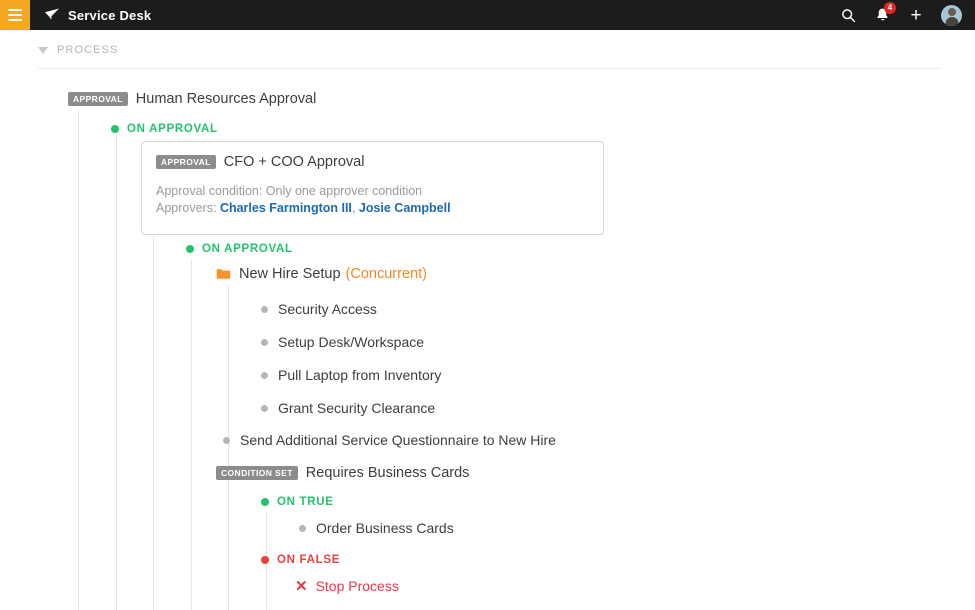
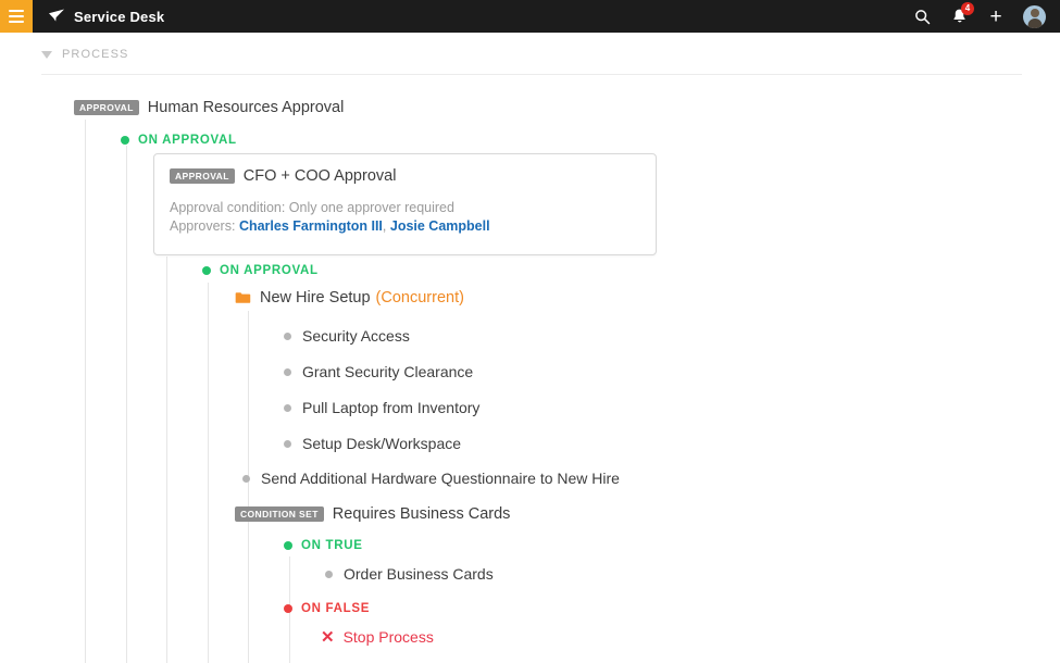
  Service Desk
  4
  +
  PROCESS
  APPROVAL
  Human Resources Approval
  ON APPROVAL
  APPROVAL
  CFO + COO Approval
- Approval condition: Only one approver condition
+ Approval condition: Only one approver required
  Approvers: Charles Farmington III, Josie Campbell
  ON APPROVAL
  New Hire Setup
  (Concurrent)
  Security Access
- Setup Desk/Workspace
+ Grant Security Clearance
  Pull Laptop from Inventory
- Grant Security Clearance
+ Setup Desk/Workspace
- Send Additional Service Questionnaire to New Hire
+ Send Additional Hardware Questionnaire to New Hire
  CONDITION SET
  Requires Business Cards
  ON TRUE
  Order Business Cards
  ON FALSE
  ✕
  Stop Process
